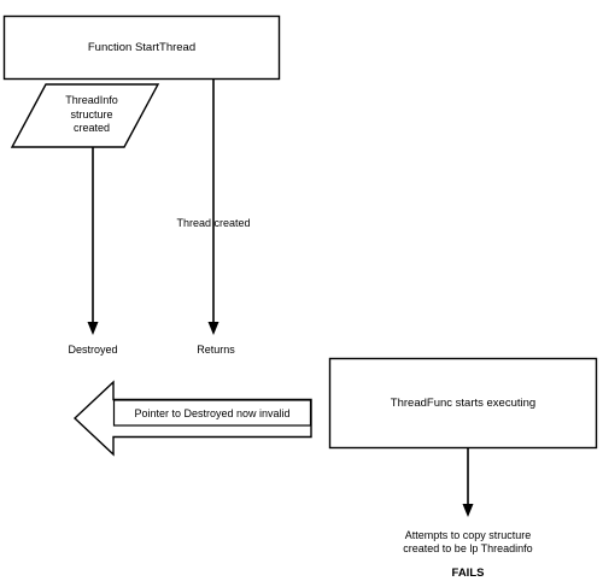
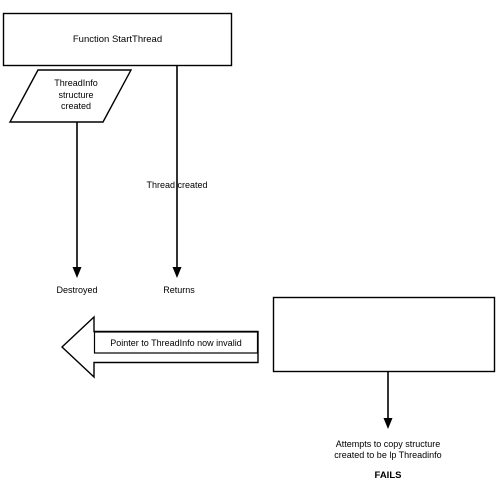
  Function StartThread
  ThreadInfo
  structure
  created
  Thread created
  Destroyed
  Returns
- Pointer to Destroyed now invalid
+ Pointer to ThreadInfo now invalid
- ThreadFunc starts executing
  Attempts to copy structure
  created to be lp Threadinfo
  FAILS
